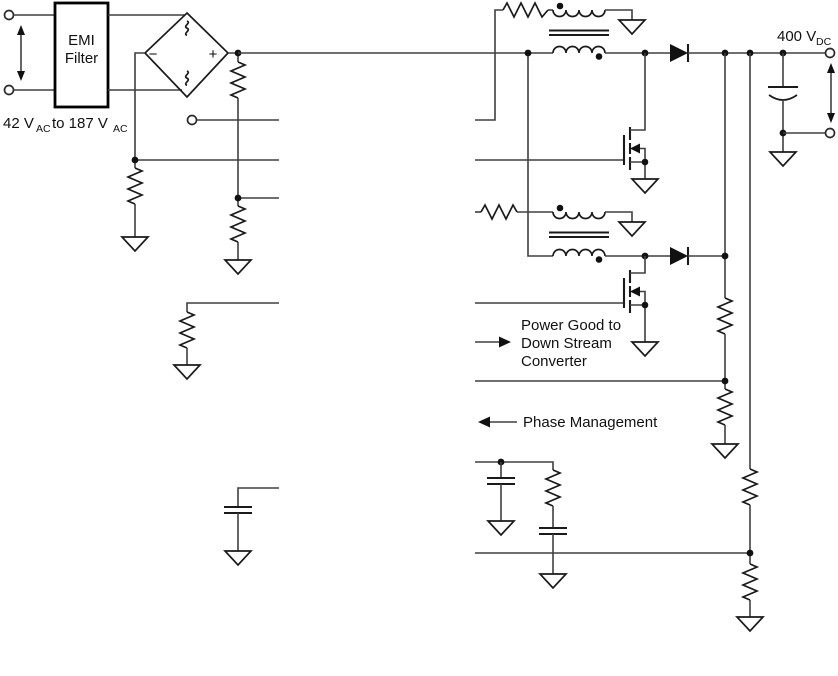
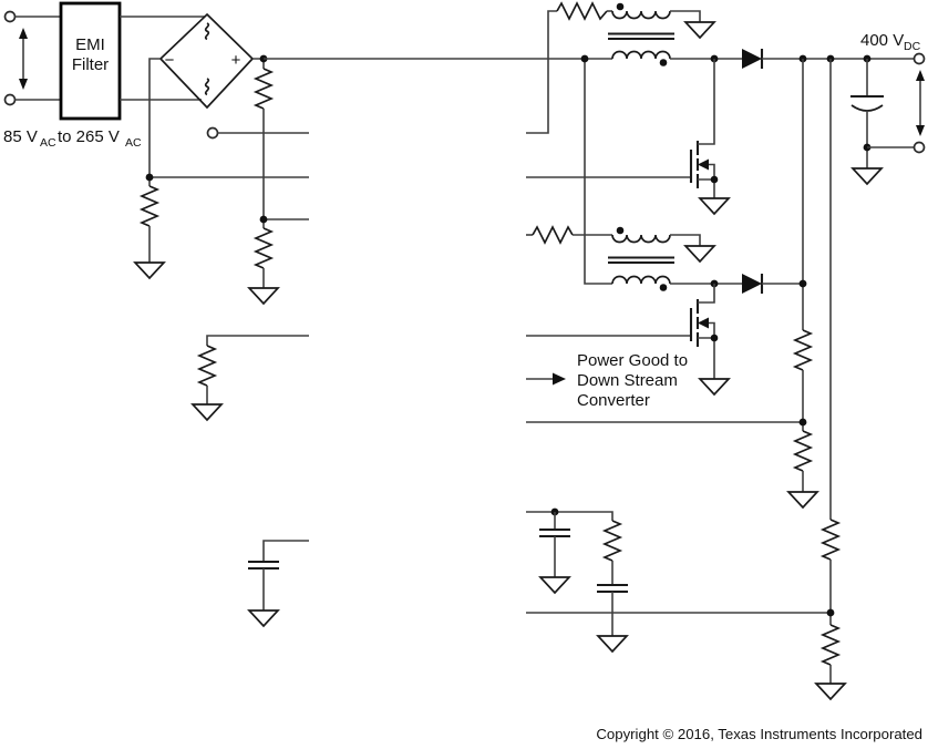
  EMI
  Filter
- 42 V
+ 85 V
  AC
- to 187 V
+ to 265 V
  AC
  −
  +
  Power Good to
  Down Stream
  Converter
- Phase Management
  400 V
  DC
+ Copyright © 2016, Texas Instruments Incorporated
